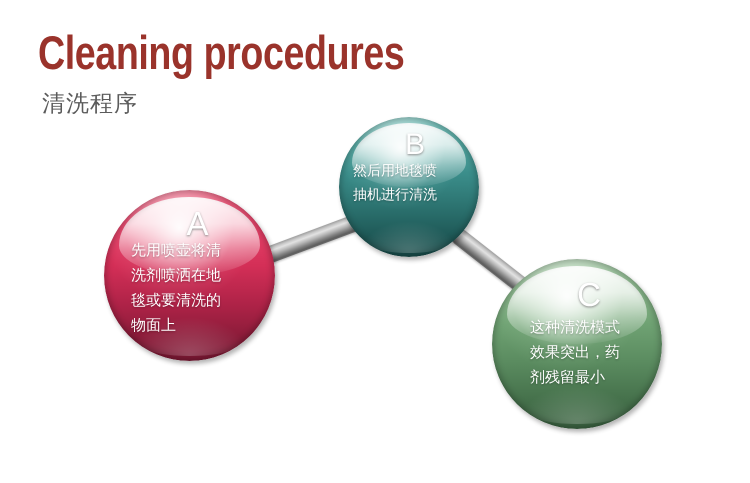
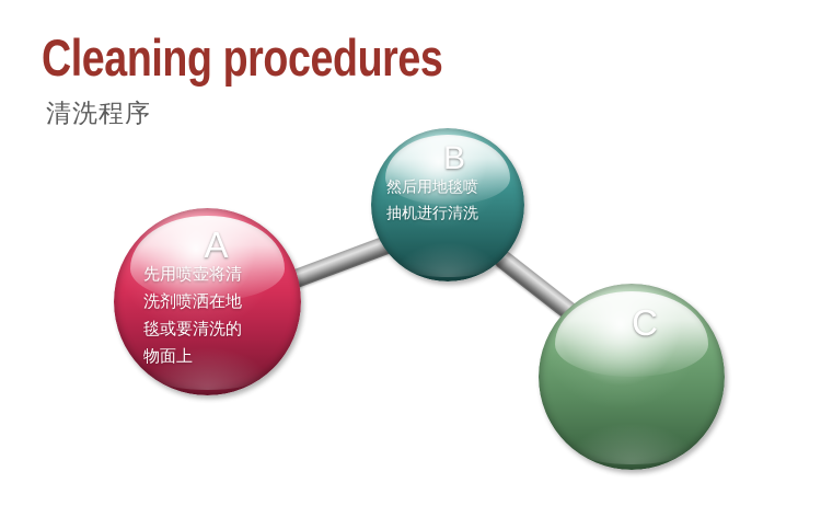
  Cleaning procedures
  清洗程序
  A
  先用喷壶将清
  洗剂喷洒在地
  毯或要清洗的
  物面上
  B
  然后用地毯喷
  抽机进行清洗
  C
- 这种清洗模式
- 效果突出，药
- 剂残留最小
